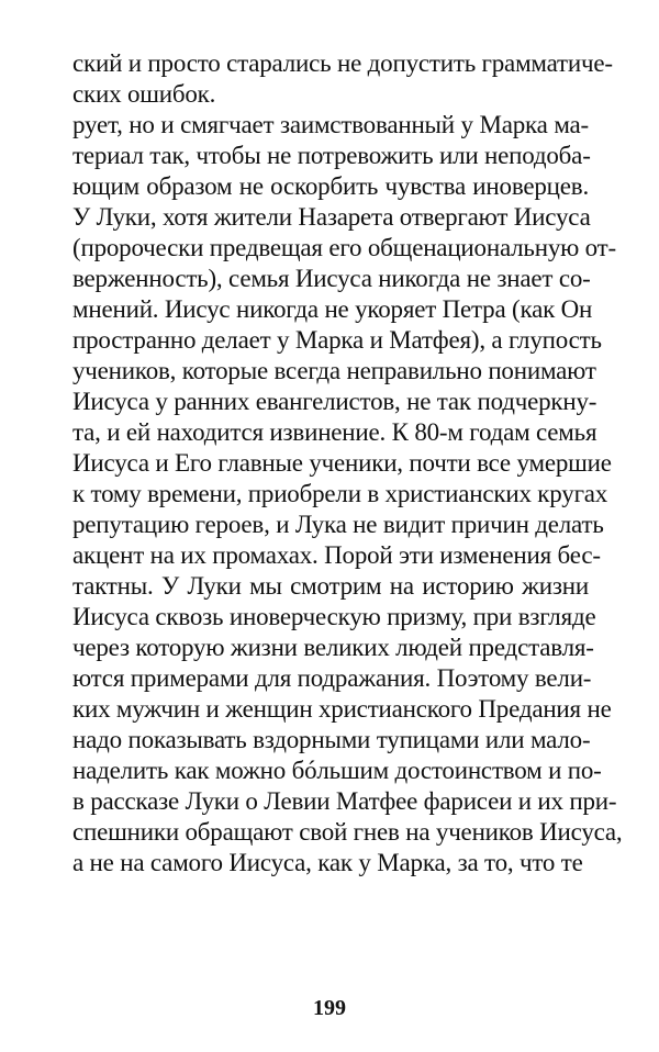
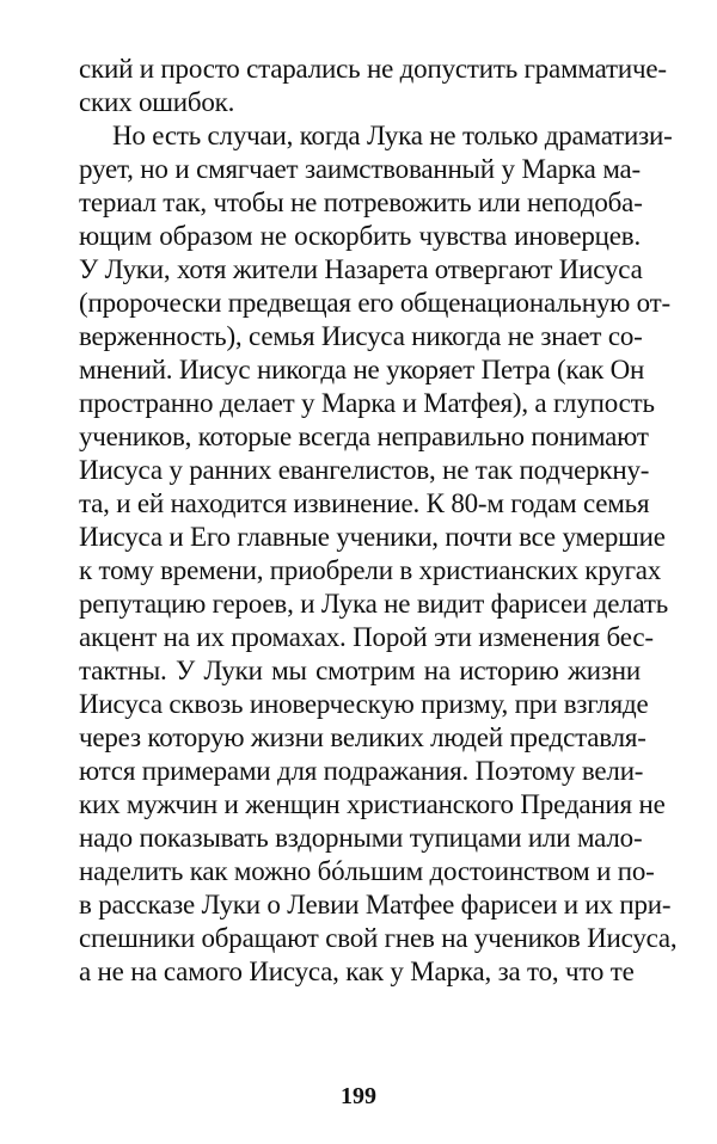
  ский и просто старались не допустить граммати­че-
  ских ошибок.
+ Но есть случаи, когда Лука не только драматизи-
  рует, но и смягчает заимствованный у Марка ма-
  териал так, чтобы не потревожить или неподоба-
  ющим образом не оскорбить чувства иноверцев.
  У Луки, хотя жители Назарета отвергают Иисуса
  (пророчески предвещая его общенациональную от-
  верженность), семья Иисуса никогда не знает со-
  мнений. Иисус никогда не укоряет Петра (как Он
  пространно делает у Марка и Матфея), а глупость
  учеников, которые всегда неправильно понимают
  Иисуса у ранних евангелистов, не так подчеркну-
  та, и ей находится извинение. К 80-м годам семья
  Иисуса и Его главные ученики, почти все умершие
  к тому времени, приобрели в христианских кругах
- репутацию героев, и Лука не видит причин делать
+ репутацию героев, и Лука не видит фарисеи делать
  акцент на их промахах. Порой эти изменения бес-
  тактны. У Луки мы смотрим на историю жизни
  Иисуса сквозь иноверческую призму, при взгляде
  через которую жизни великих людей представля-
  ются примерами для подражания. Поэтому вели-
  ких мужчин и женщин христианского Предания не
  надо показывать вздорными тупицами или мало-
  наделить как можно бóльшим достоинством и по-
  в рассказе Луки о Левии Матфее фарисеи и их при-
  спешники обращают свой гнев на учеников Иисуса,
  а не на самого Иисуса, как у Марка, за то, что те
  199
